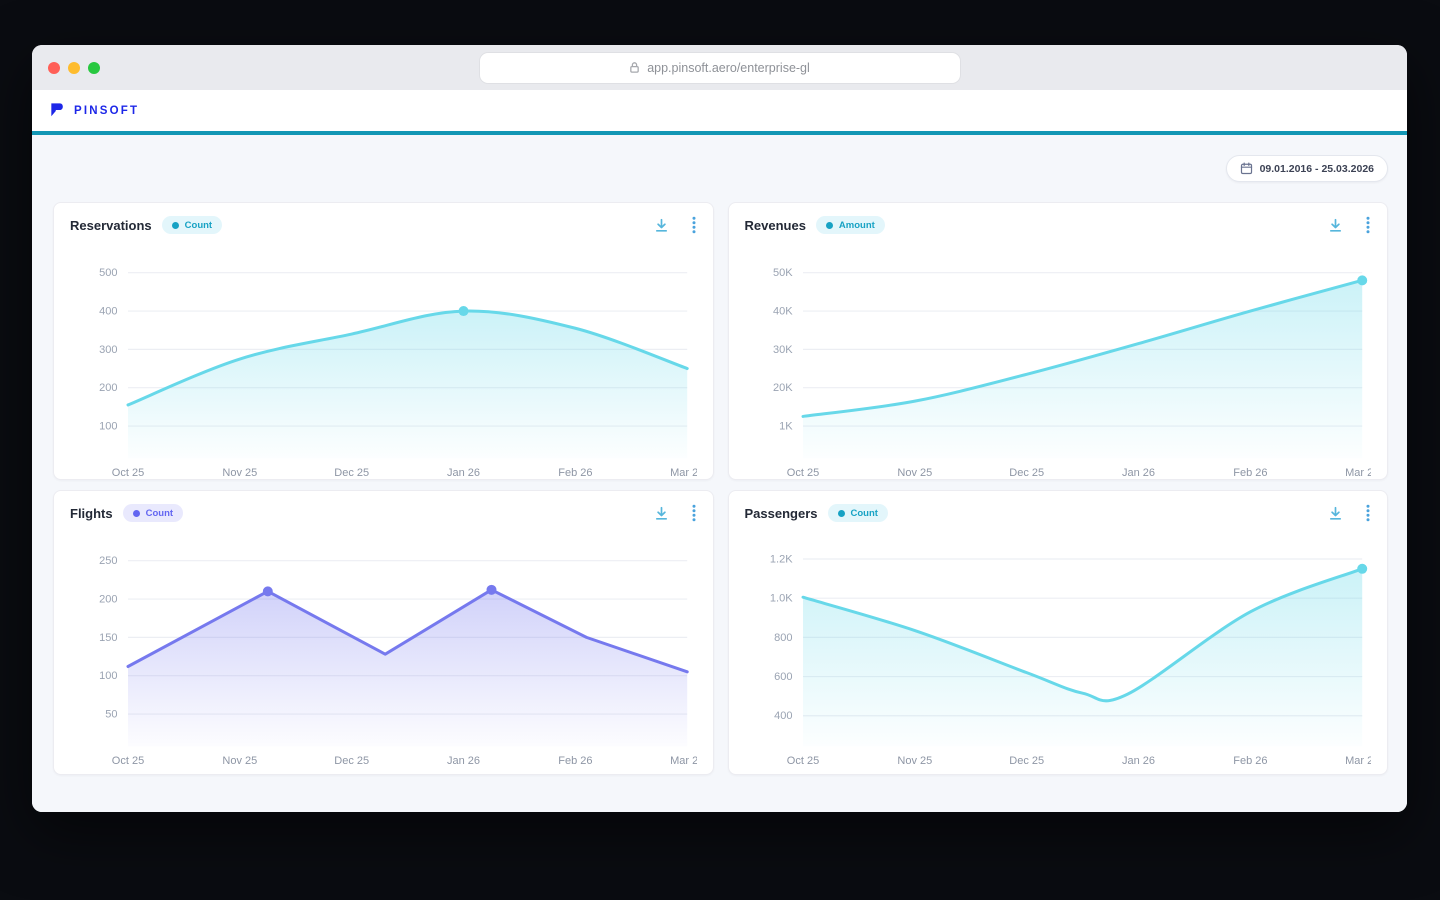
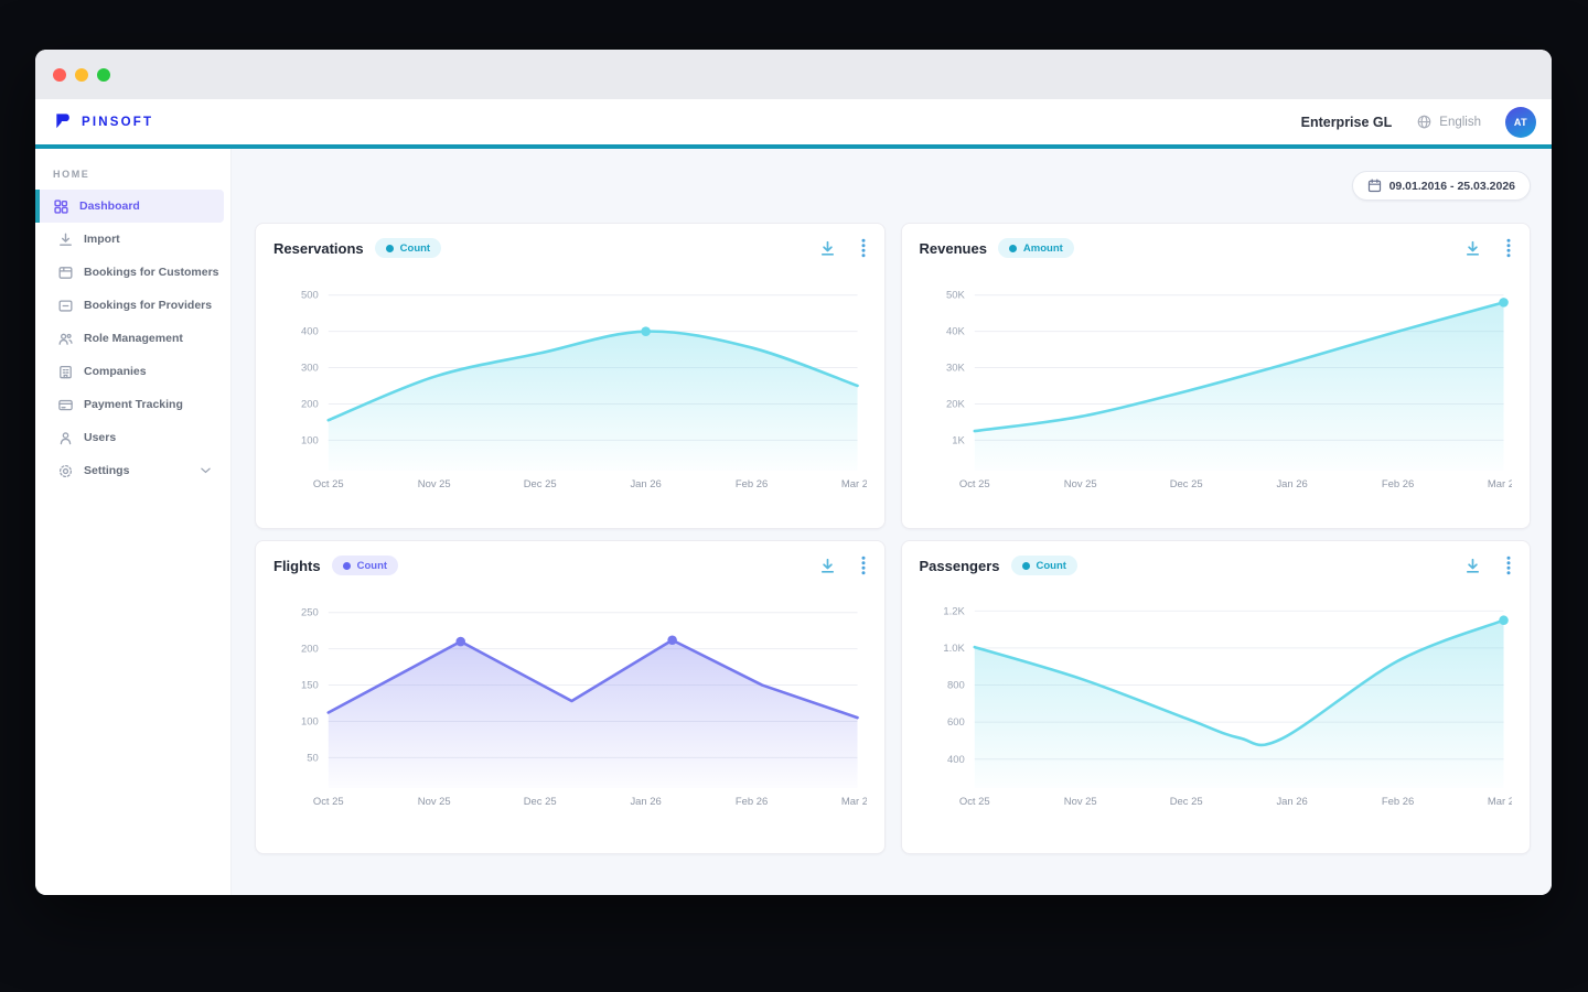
- app.pinsoft.aero/enterprise-gl
  PINSOFT
+ Enterprise GL
+ English
+ AT
+ HOME
+ Dashboard
+ Import
+ Bookings for Customers
+ Bookings for Providers
+ Role Management
+ Companies
+ Payment Tracking
+ Users
+ Settings
  09.01.2016 - 25.03.2026
  Reservations
  Count
  500
  400
  300
  200
  100
  Oct 25
  Nov 25
  Dec 25
  Jan 26
  Feb 26
  Mar 2
  Revenues
  Amount
  50K
  40K
  30K
  20K
  1K
  Oct 25
  Nov 25
  Dec 25
  Jan 26
  Feb 26
  Mar 2
  Flights
  Count
  250
  200
  150
  100
  50
  Oct 25
  Nov 25
  Dec 25
  Jan 26
  Feb 26
  Mar 2
  Passengers
  Count
  1.2K
  1.0K
  800
  600
  400
  Oct 25
  Nov 25
  Dec 25
  Jan 26
  Feb 26
  Mar 2
